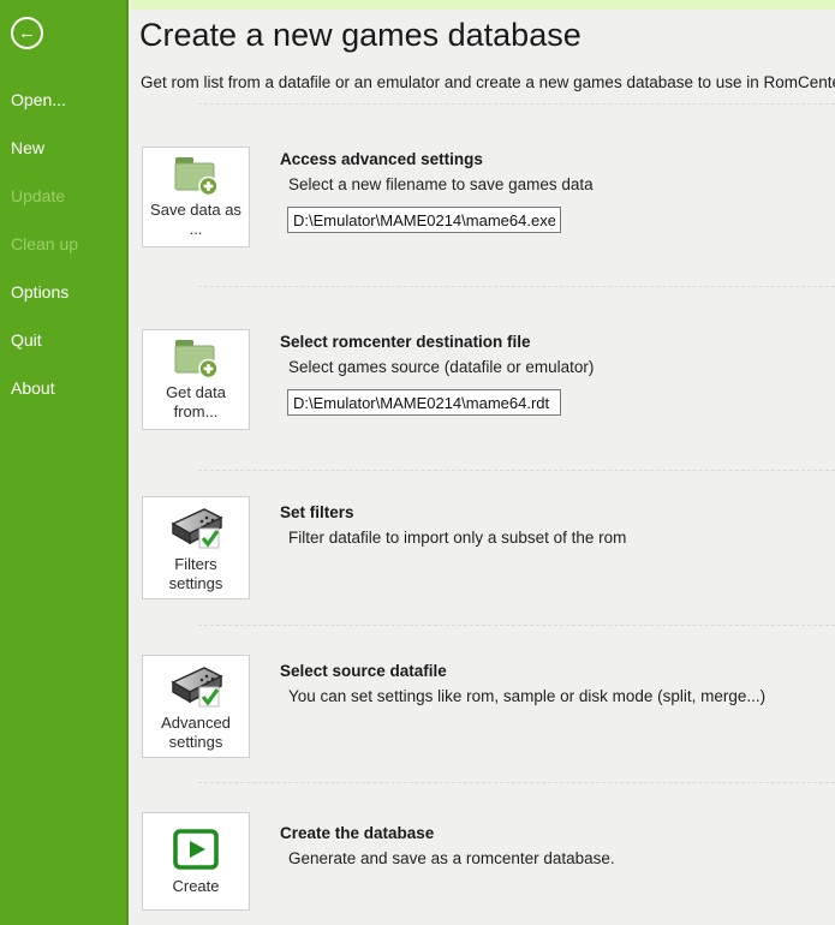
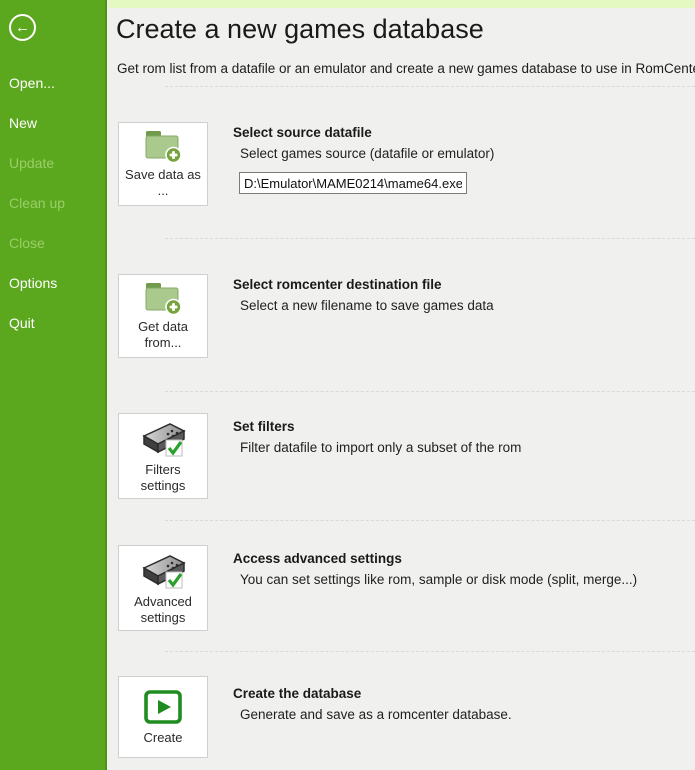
  ←
  Open...
  New
  Update
  Clean up
+ Close
  Options
  Quit
- About
  Create a new games database
  Get rom list from a datafile or an emulator and create a new games database to use in RomCent
  Save data as ...
- Access advanced settings
+ Select source datafile
- Select a new filename to save games data
+ Select games source (datafile or emulator)
  D:\Emulator\MAME0214\mame64.exe
  Get data from...
  Select romcenter destination file
- Select games source (datafile or emulator)
+ Select a new filename to save games data
- D:\Emulator\MAME0214\mame64.rdt
  Filters settings
  Set filters
  Filter datafile to import only a subset of the rom
  Advanced settings
- Select source datafile
+ Access advanced settings
  You can set settings like rom, sample or disk mode (split, merge...)
  Create
  Create the database
  Generate and save as a romcenter database.
